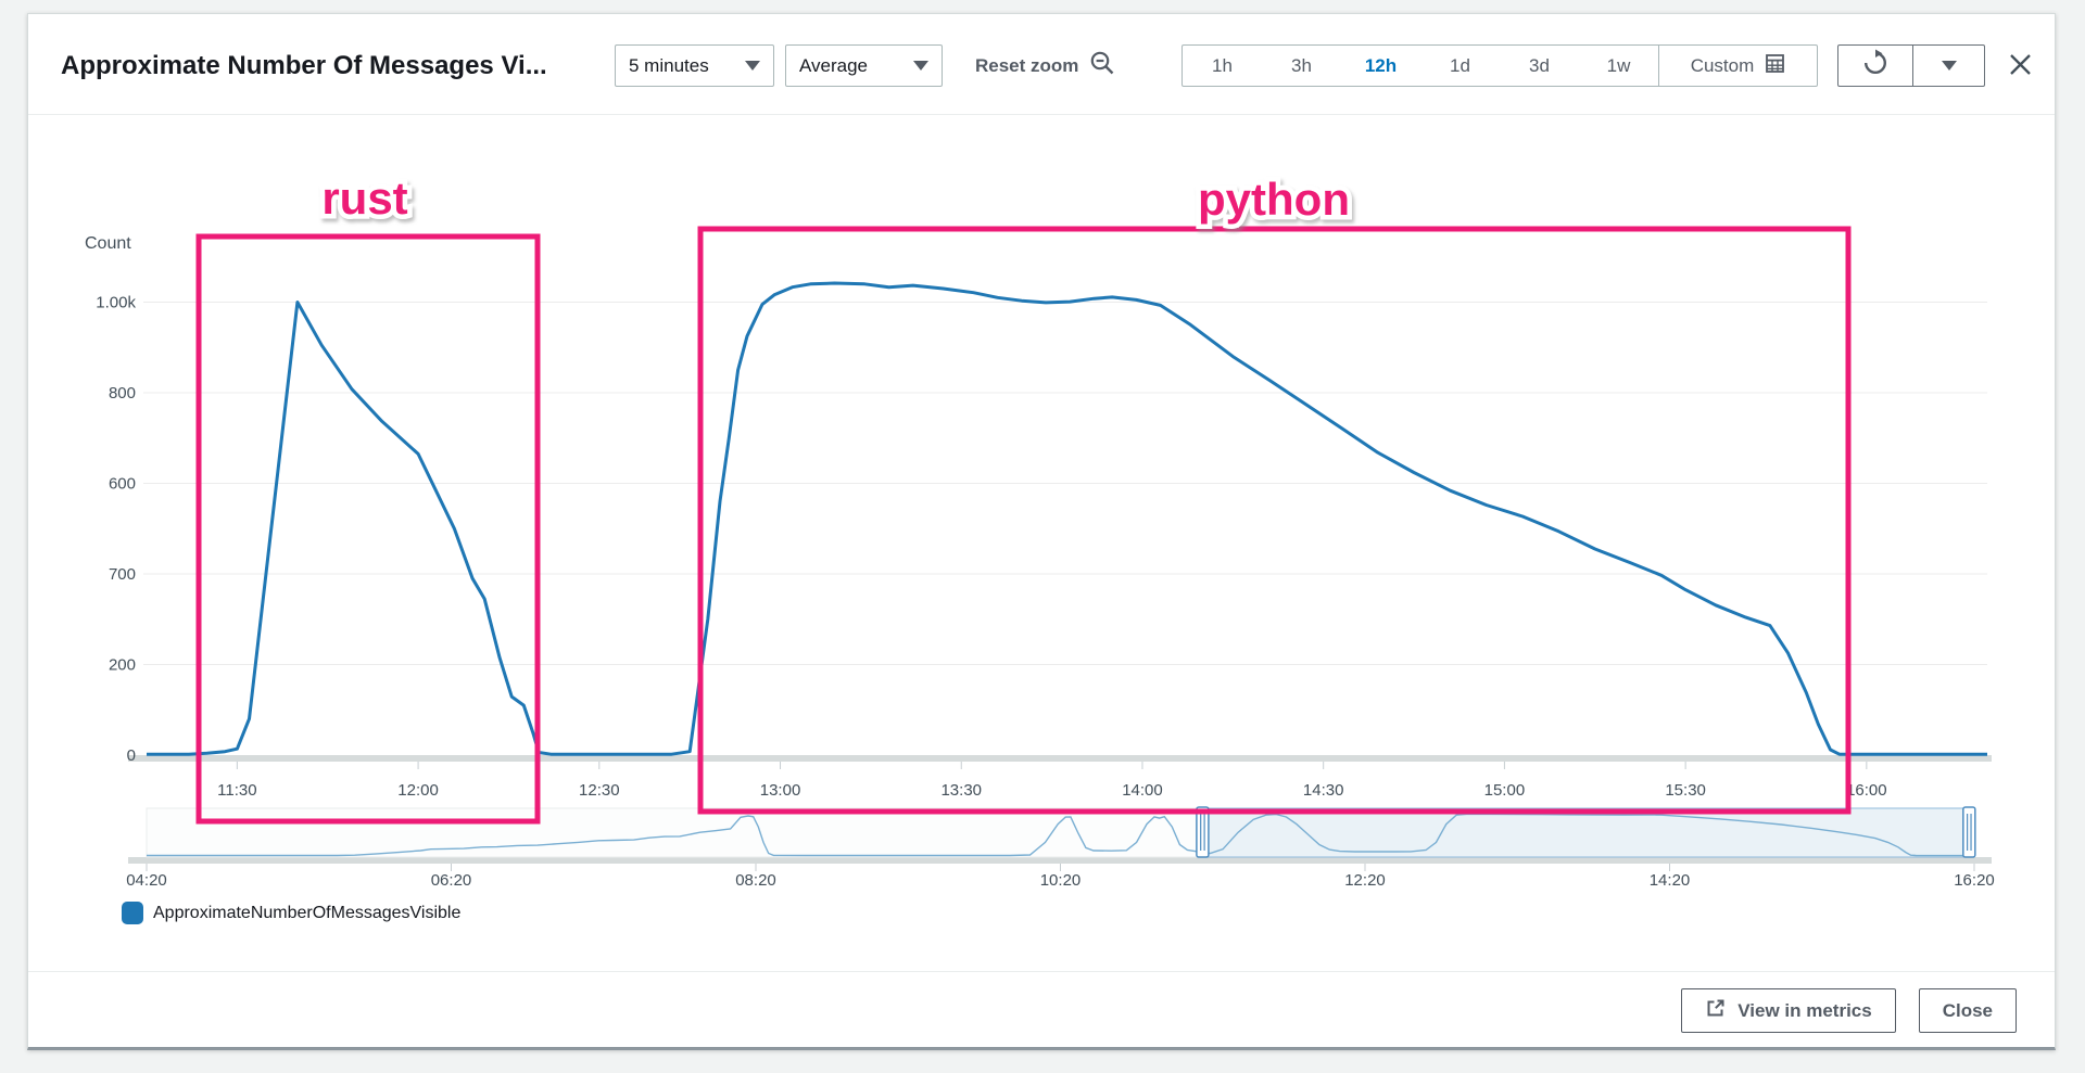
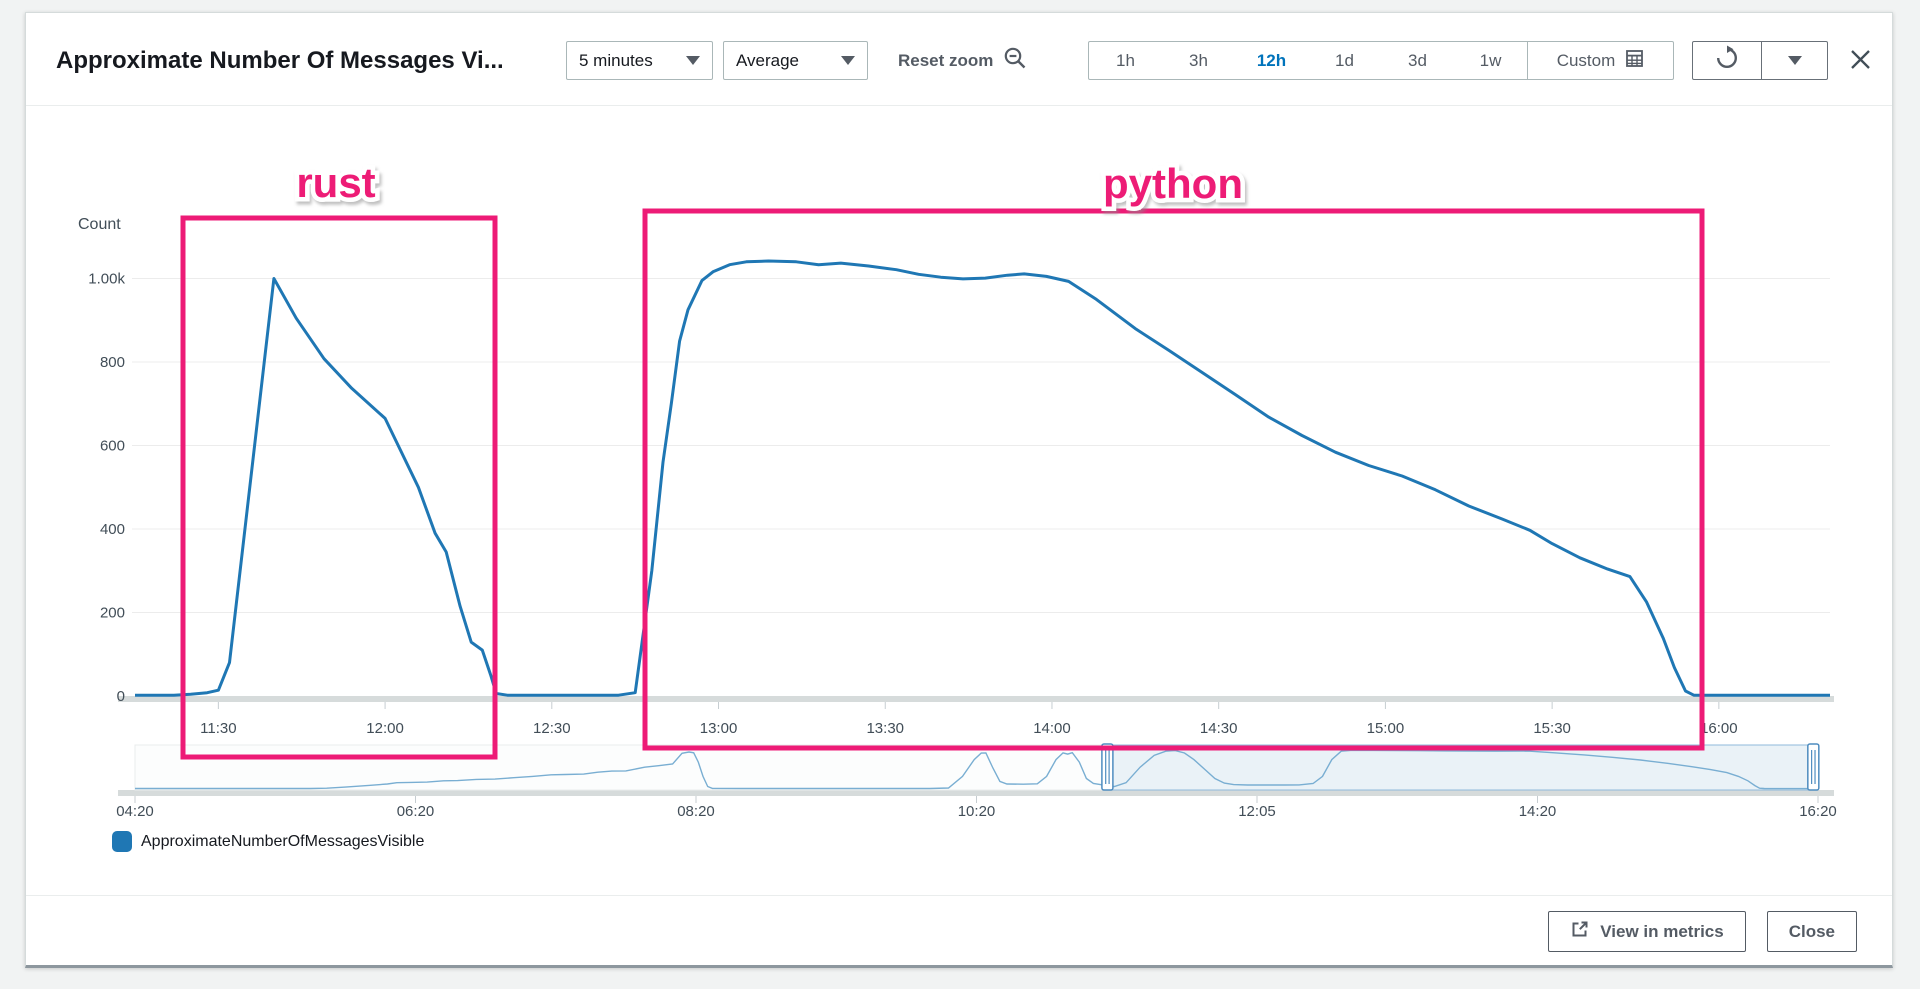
  Approximate Number Of Messages Vi...
  5 minutes
  Average
  Reset zoom
  1h
  3h
  12h
  1d
  3d
  1w
  Custom
  ApproximateNumberOfMessagesVisible
  View in metrics
  Close
  Count
  0
  200
- 700
+ 400
  600
  800
  1.00k
  11:30
  12:00
  12:30
  13:00
  13:30
  14:00
  14:30
  15:00
  15:30
  6:00
  04:20
  06:20
  08:20
  10:20
- 12:20
+ 12:05
  14:20
  16:20
  rust
  python
